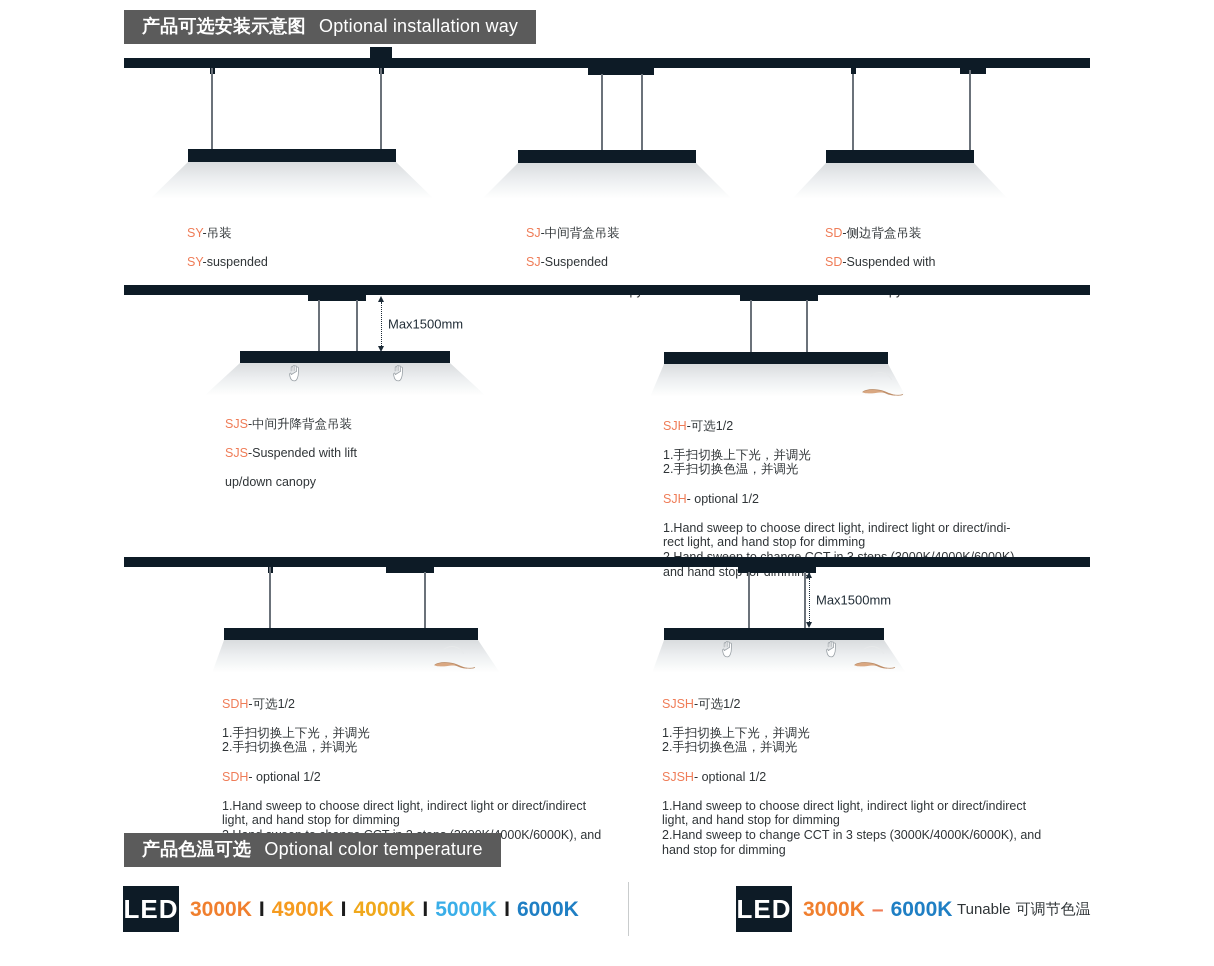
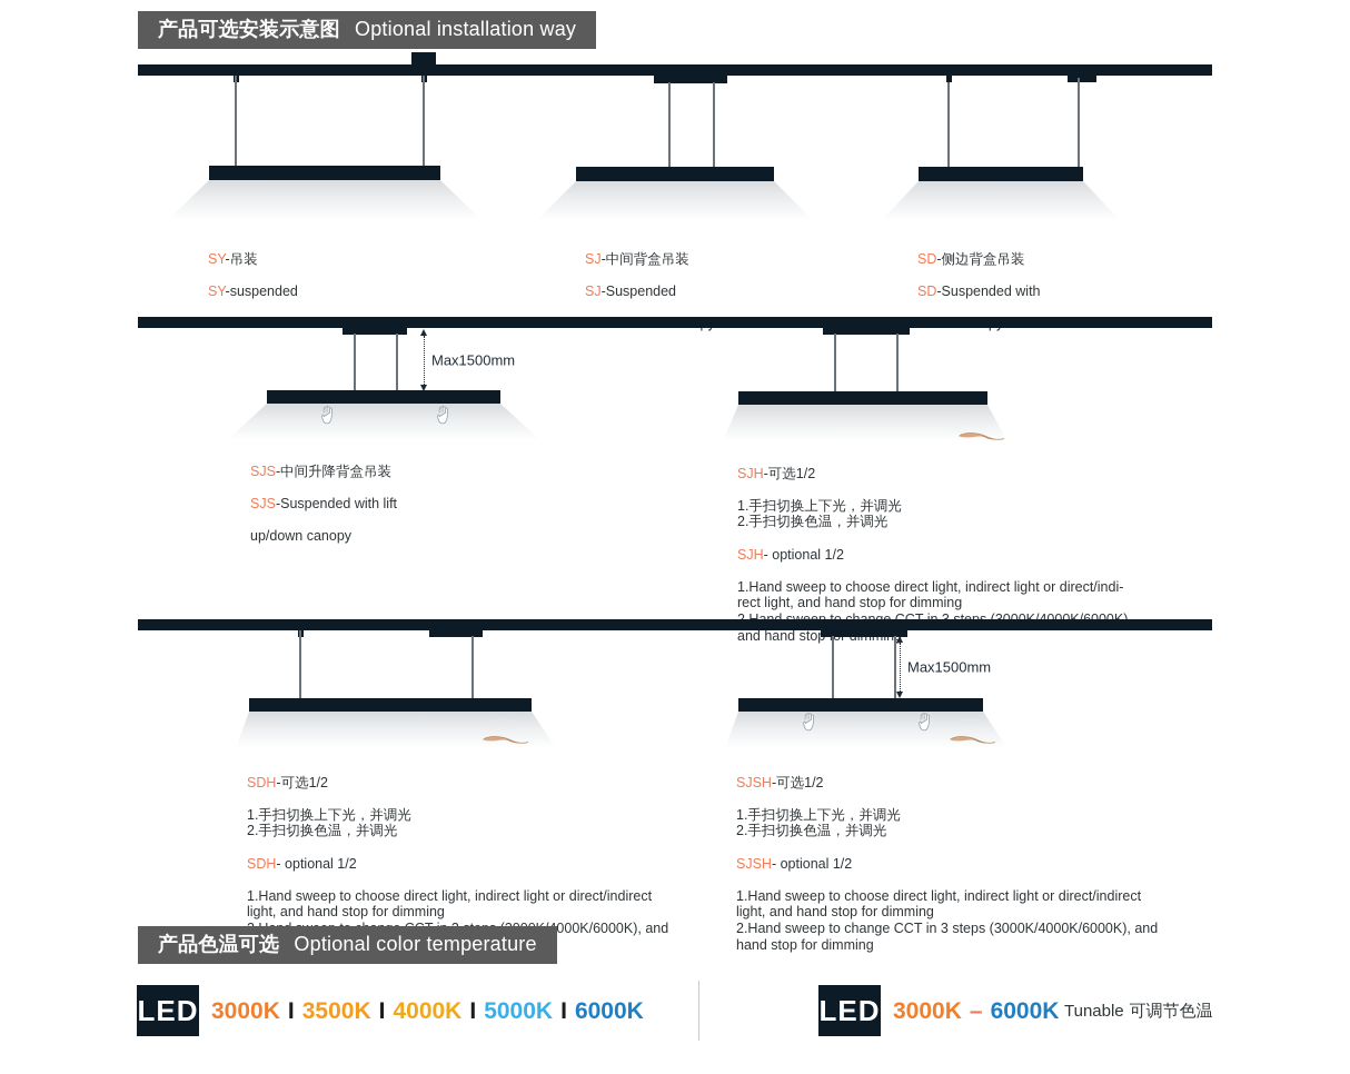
  产品可选安装示意图 Optional installation way
  SY-吊装
  SY-suspended
  SJ-中间背盒吊装
  SJ-Suspended
  SD-侧边背盒吊装
  SD-Suspended with
  Max1500mm
  SJS-中间升降背盒吊装
  SJS-Suspended with lift
  up/down canopy
  SJH-可选1/2
  1.手扫切换上下光，并调光
  2.手扫切换色温，并调光
  SJH- optional 1/2
  1.Hand sweep to choose direct light, indirect light or direct/indi-
  rect light, and hand stop for dimming
  Max1500mm
  SDH-可选1/2
  1.手扫切换上下光，并调光
  2.手扫切换色温，并调光
  SDH- optional 1/2
  1.Hand sweep to choose direct light, indirect light or direct/indirect
  light, and hand stop for dimming
  SJSH-可选1/2
  1.手扫切换上下光，并调光
  2.手扫切换色温，并调光
  SJSH- optional 1/2
  1.Hand sweep to choose direct light, indirect light or direct/indirect
  light, and hand stop for dimming
  2.Hand sweep to change CCT in 3 steps (3000K/4000K/6000K), and
  hand stop for dimming
  产品色温可选 Optional color temperature
  LED
  3000K
  I
- 4900K
+ 3500K
  I
  4000K
  I
  5000K
  I
  6000K
  LED
  3000K
  –
  6000K
  Tunable 可调节色温
